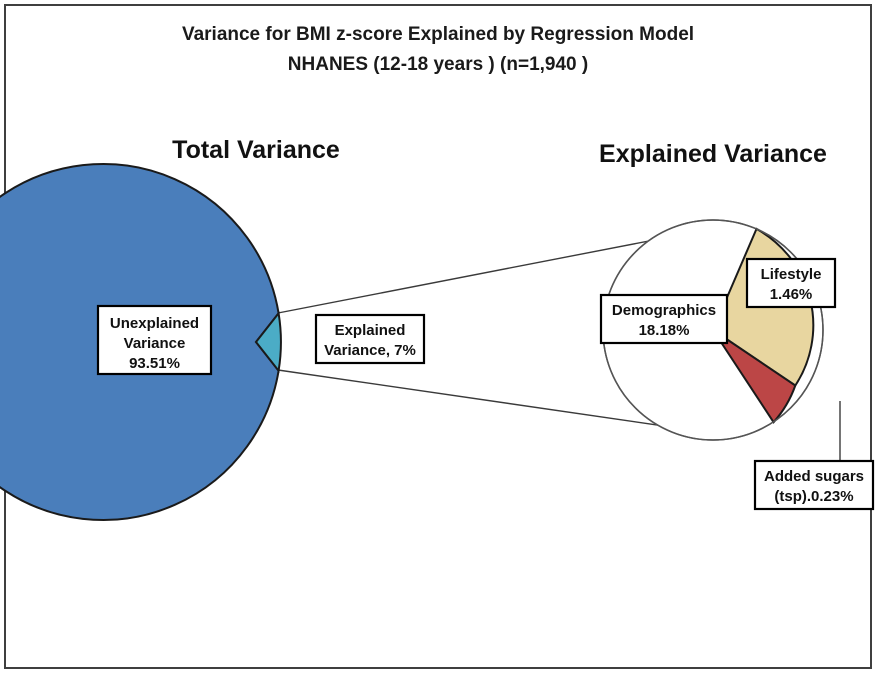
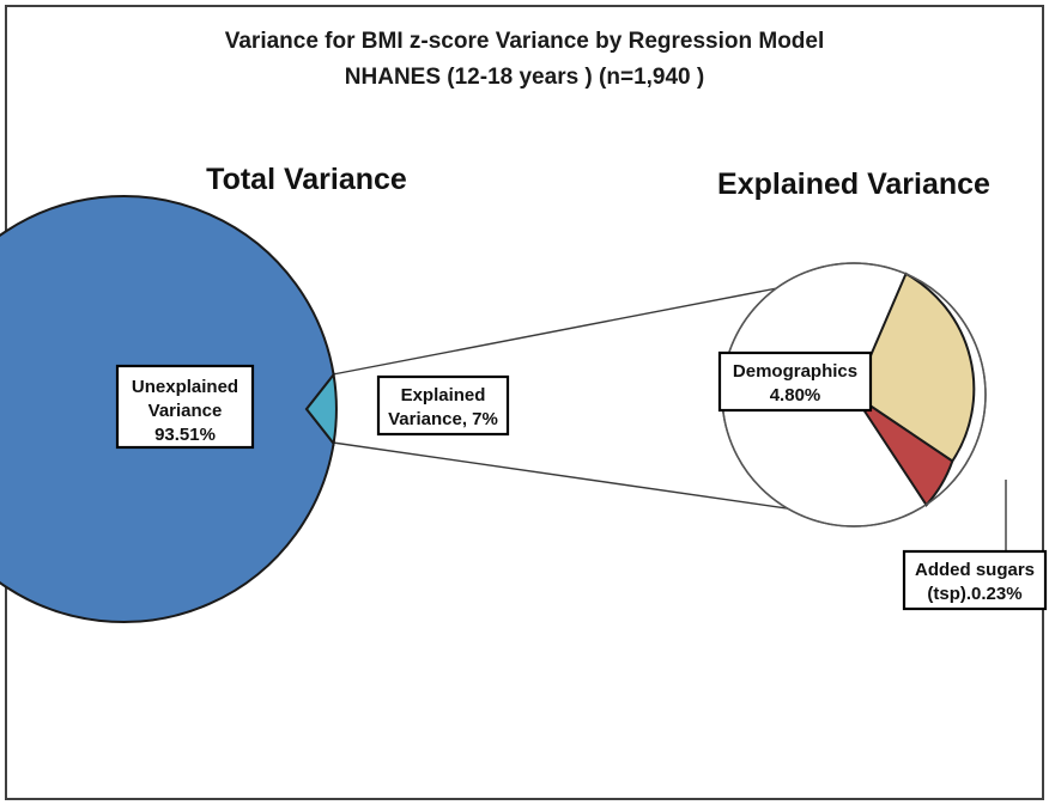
- Variance for BMI z-score Explained by Regression Model
+ Variance for BMI z-score Variance by Regression Model
  NHANES (12-18 years ) (n=1,940 )
  Total Variance
  Explained Variance
  Unexplained
  Variance
  93.51%
  Explained
  Variance, 7%
  Demographics
- 18.18%
+ 4.80%
- Lifestyle
- 1.46%
  Added sugars
  (tsp).0.23%
